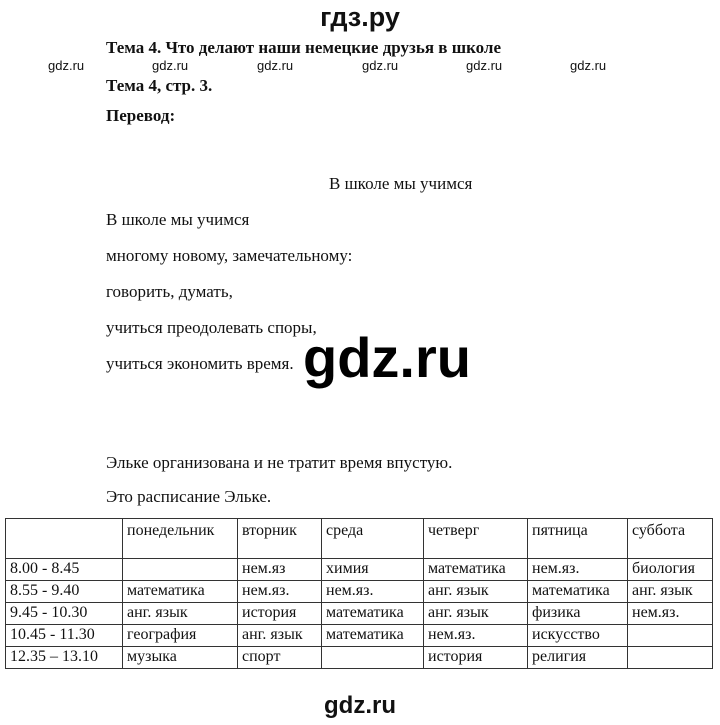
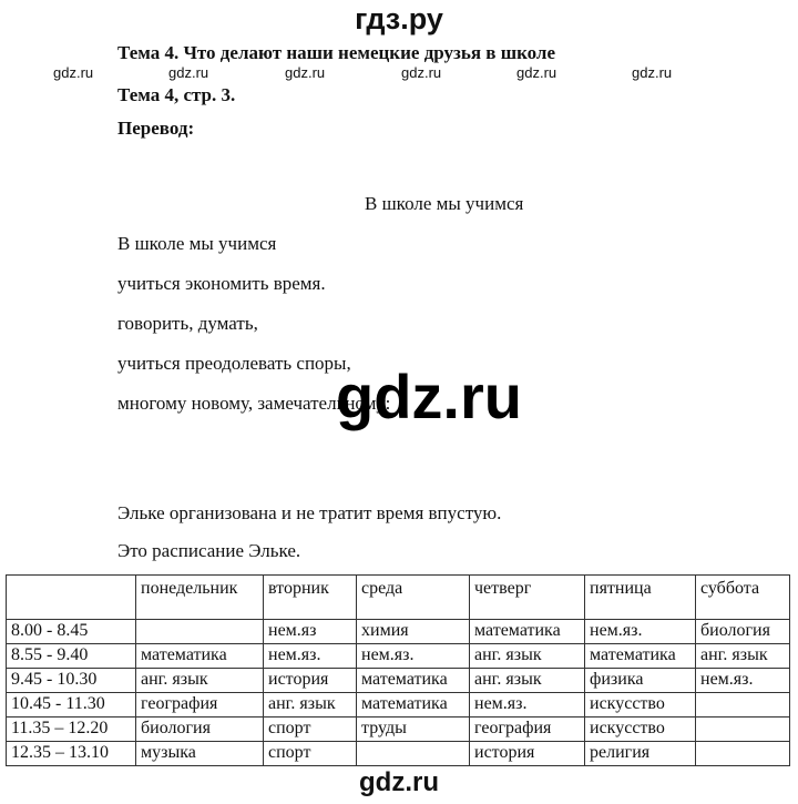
  гдз.ру
  Тема 4. Что делают наши немецкие друзья в школе
  gdz.ru
  gdz.ru
  gdz.ru
  gdz.ru
  gdz.ru
  gdz.ru
  Тема 4, стр. 3.
  Перевод:
  В школе мы учимся
  В школе мы учимся
- многому новому, замечательному:
+ учиться экономить время.
  говорить, думать,
  учиться преодолевать споры,
- учиться экономить время.
+ многому новому, замечательному:
  gdz.ru
  Эльке организована и не тратит время впустую.
  Это расписание Эльке.
  	понедельник	вторник	среда	четверг	пятница	суббота
  8.00 - 8.45		нем.яз	химия	математика	нем.яз.	биология
  8.55 - 9.40	математика	нем.яз.	нем.яз.	анг. язык	математика	анг. язык
  9.45 - 10.30	анг. язык	история	математика	анг. язык	физика	нем.яз.
  10.45 - 11.30	география	анг. язык	математика	нем.яз.	искусство
+ 11.35 – 12.20	биология	спорт	труды	география	искусство
  12.35 – 13.10	музыка	спорт		история	религия
  gdz.ru
